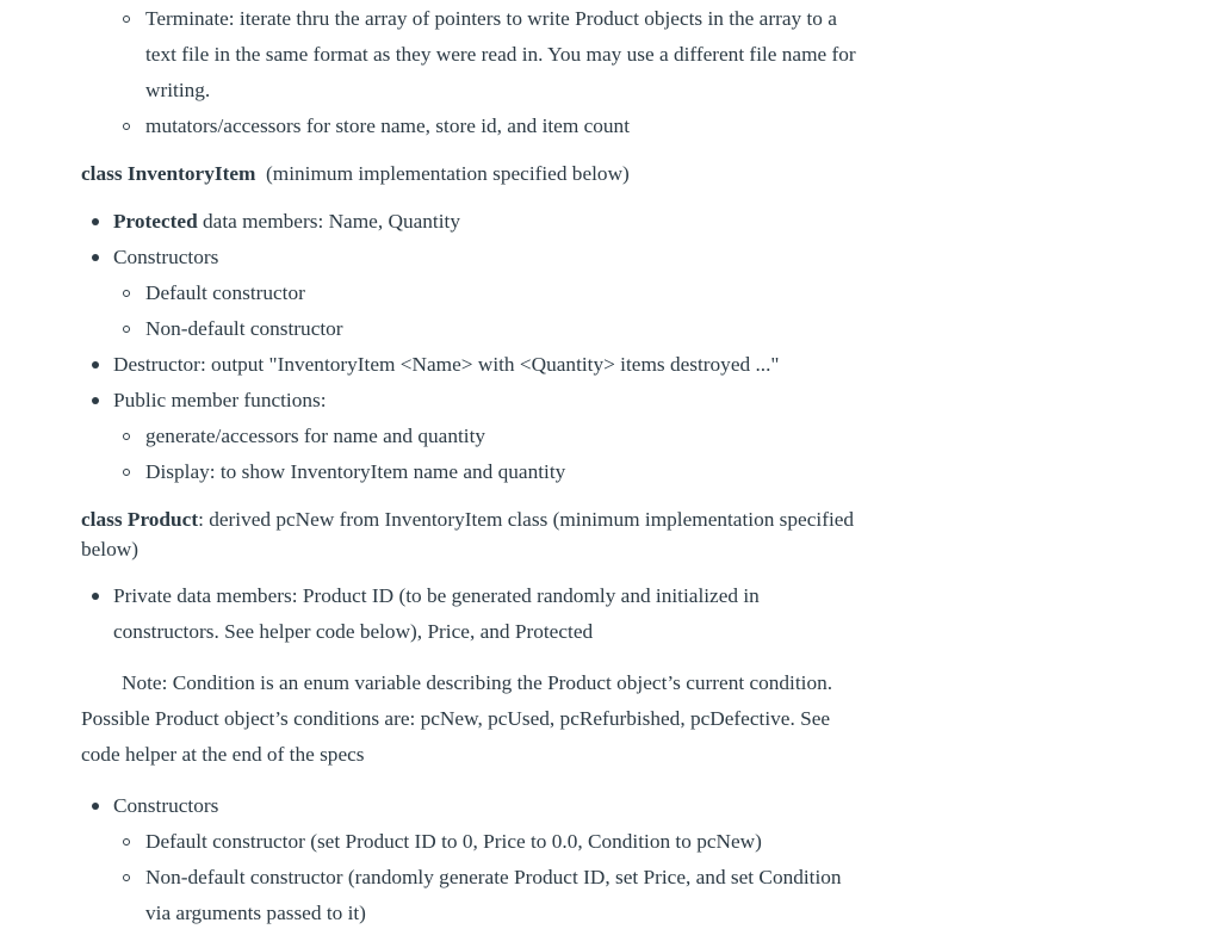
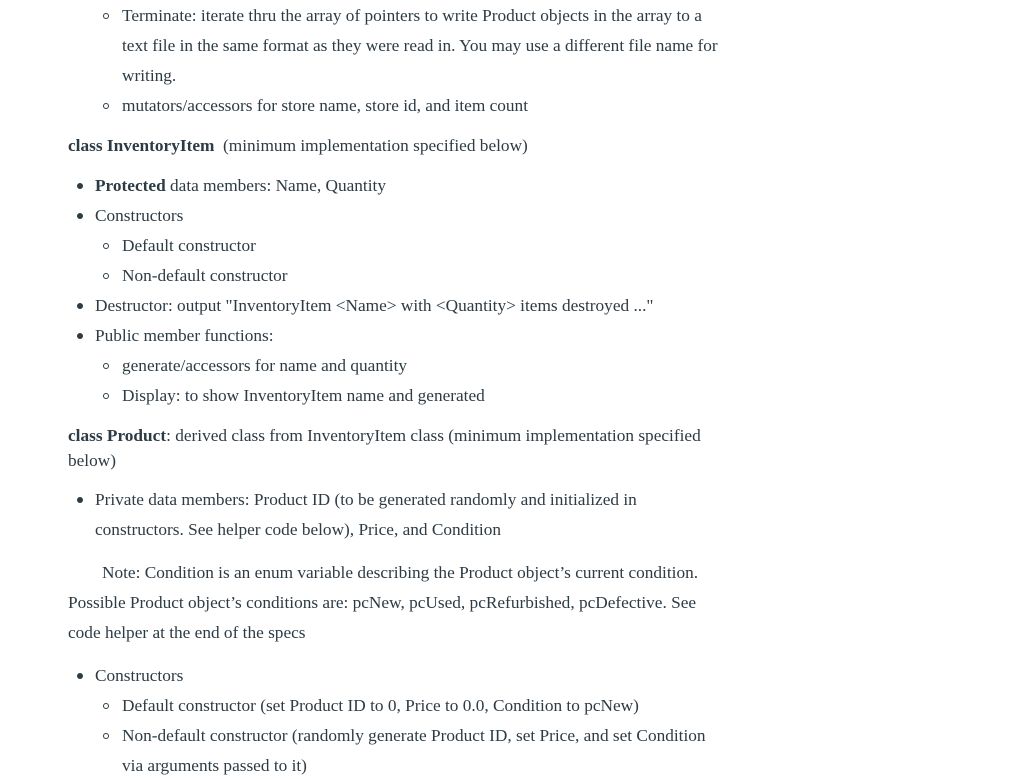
  Terminate: iterate thru the array of pointers to write Product objects in the array to a
  text file in the same format as they were read in. You may use a different file name for
  writing.
  mutators/accessors for store name, store id, and item count
  class InventoryItem (minimum implementation specified below)
  Protected data members: Name, Quantity
  Constructors
  Default constructor
  Non-default constructor
  Destructor: output "InventoryItem <Name> with <Quantity> items destroyed ..."
  Public member functions:
  generate/accessors for name and quantity
- Display: to show InventoryItem name and quantity
+ Display: to show InventoryItem name and generated
- class Product: derived pcNew from InventoryItem class (minimum implementation specified
+ class Product: derived class from InventoryItem class (minimum implementation specified
  below)
  Private data members: Product ID (to be generated randomly and initialized in
- constructors. See helper code below), Price, and Protected
+ constructors. See helper code below), Price, and Condition
  Note: Condition is an enum variable describing the Product object’s current condition.
  Possible Product object’s conditions are: pcNew, pcUsed, pcRefurbished, pcDefective. See
  code helper at the end of the specs
  Constructors
  Default constructor (set Product ID to 0, Price to 0.0, Condition to pcNew)
  Non-default constructor (randomly generate Product ID, set Price, and set Condition
  via arguments passed to it)
